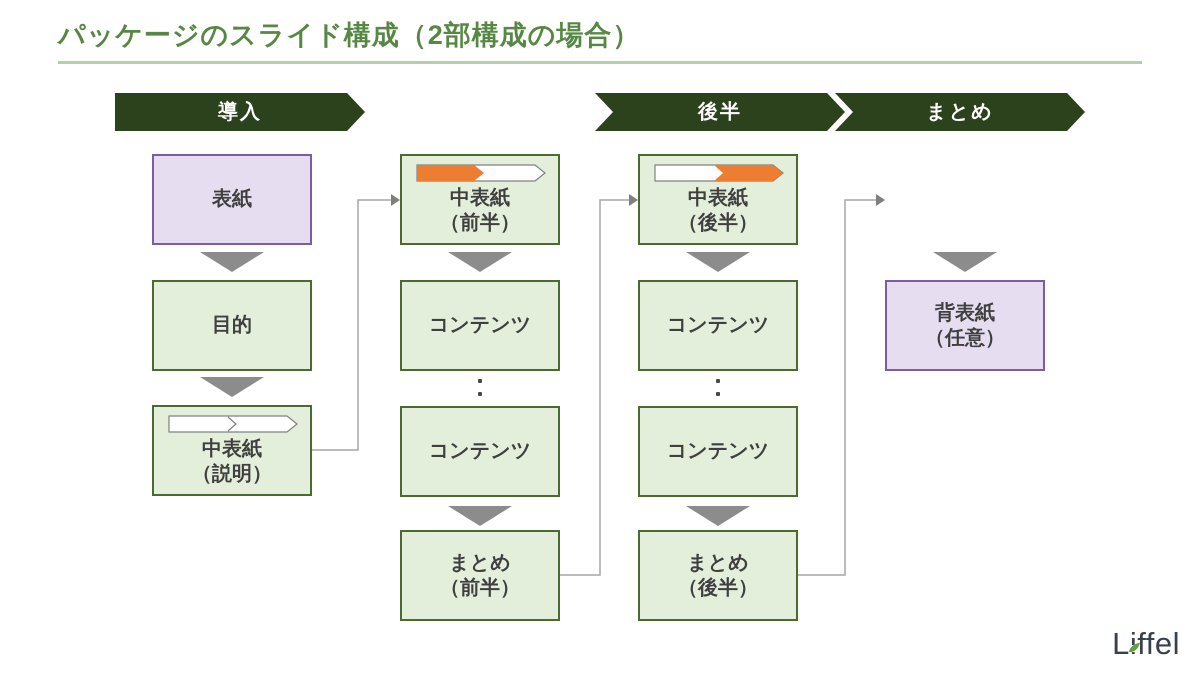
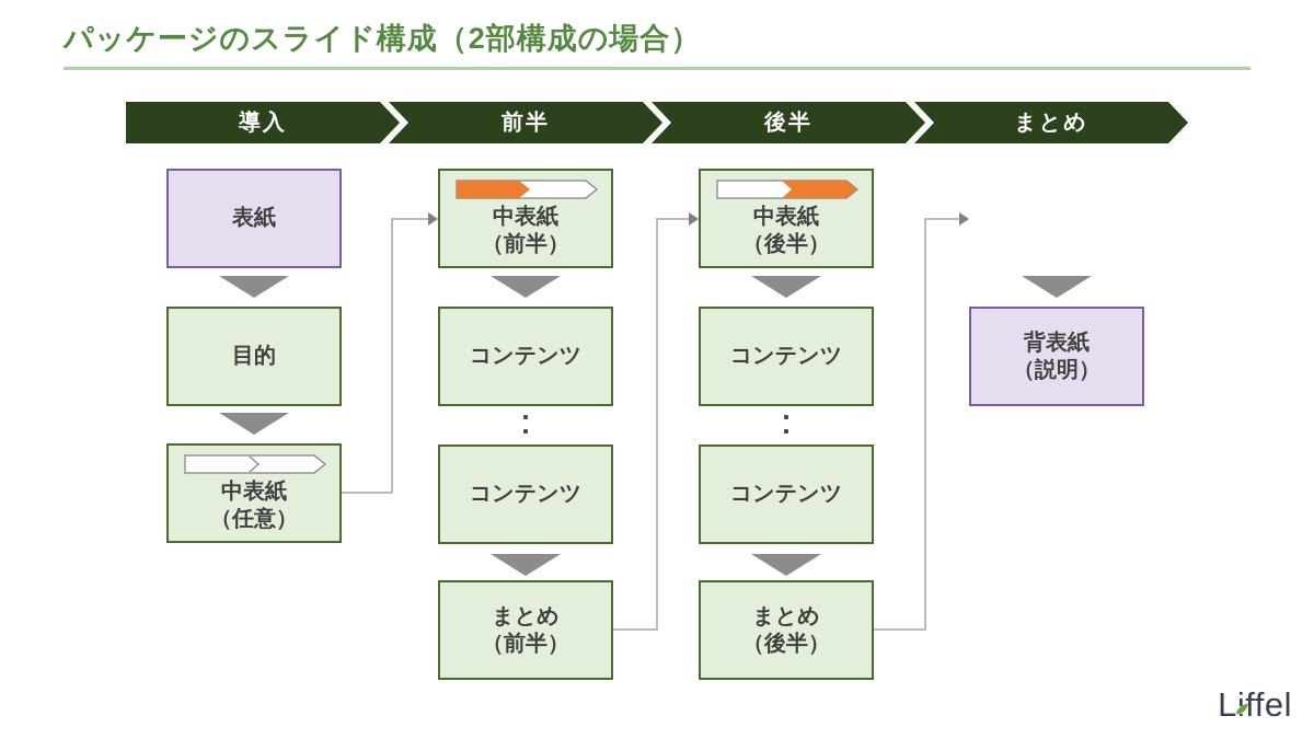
  パッケージのスライド構成（2部構成の場合）
  導入
+ 前半
  後半
  まとめ
  表紙
  目的
  中表紙
- （説明）
+ （任意）
  中表紙
  （前半）
  コンテンツ
  コンテンツ
  まとめ
  （前半）
  中表紙
  （後半）
  コンテンツ
  コンテンツ
  まとめ
  （後半）
  背表紙
- （任意）
+ （説明）
  Liffel
